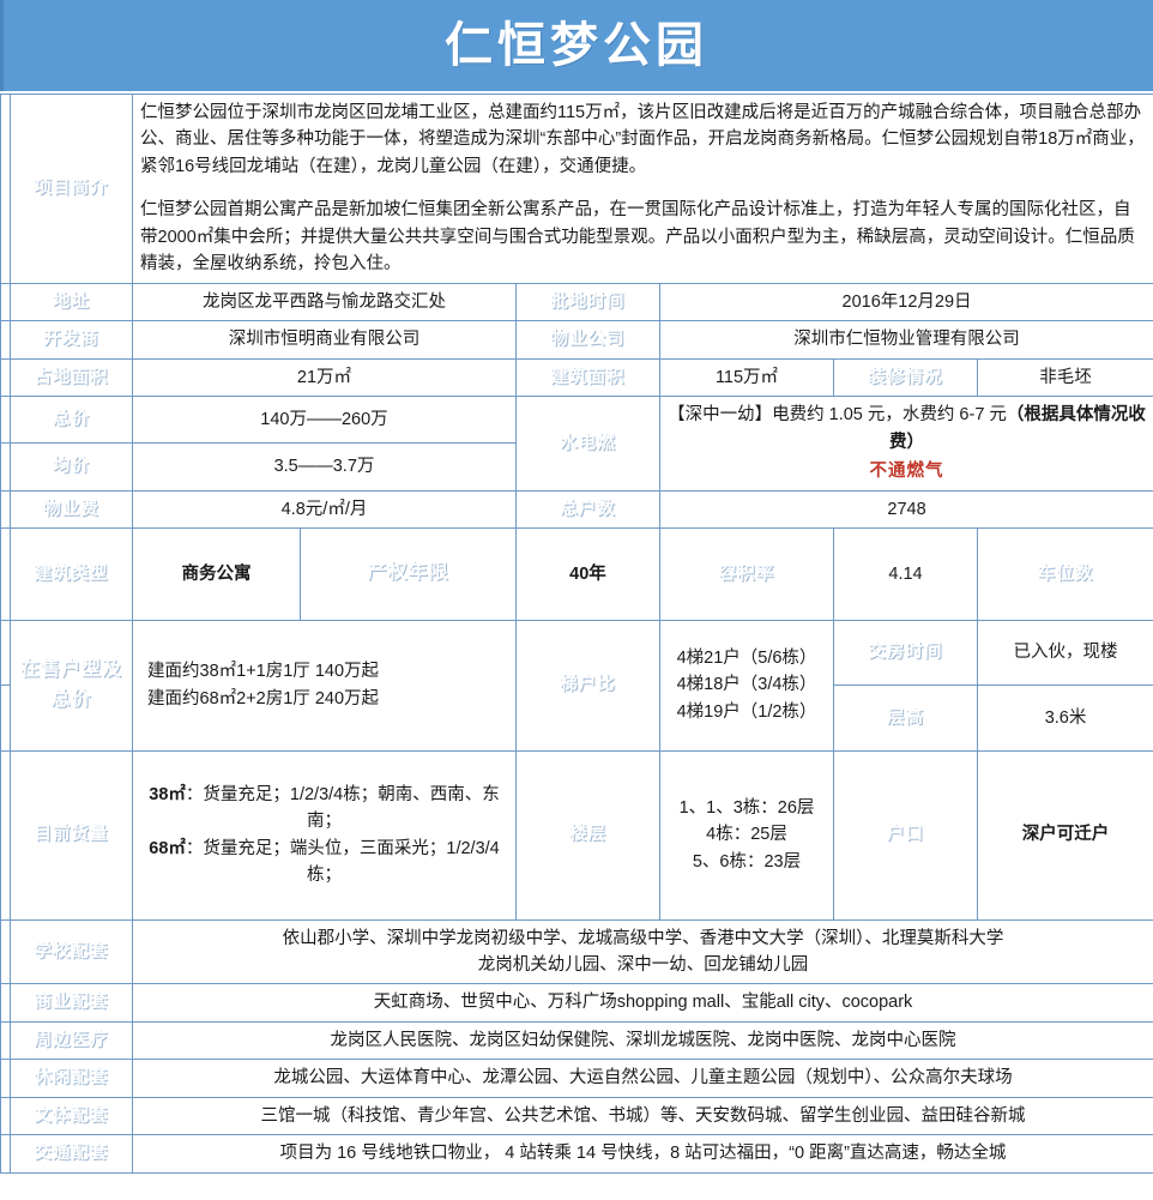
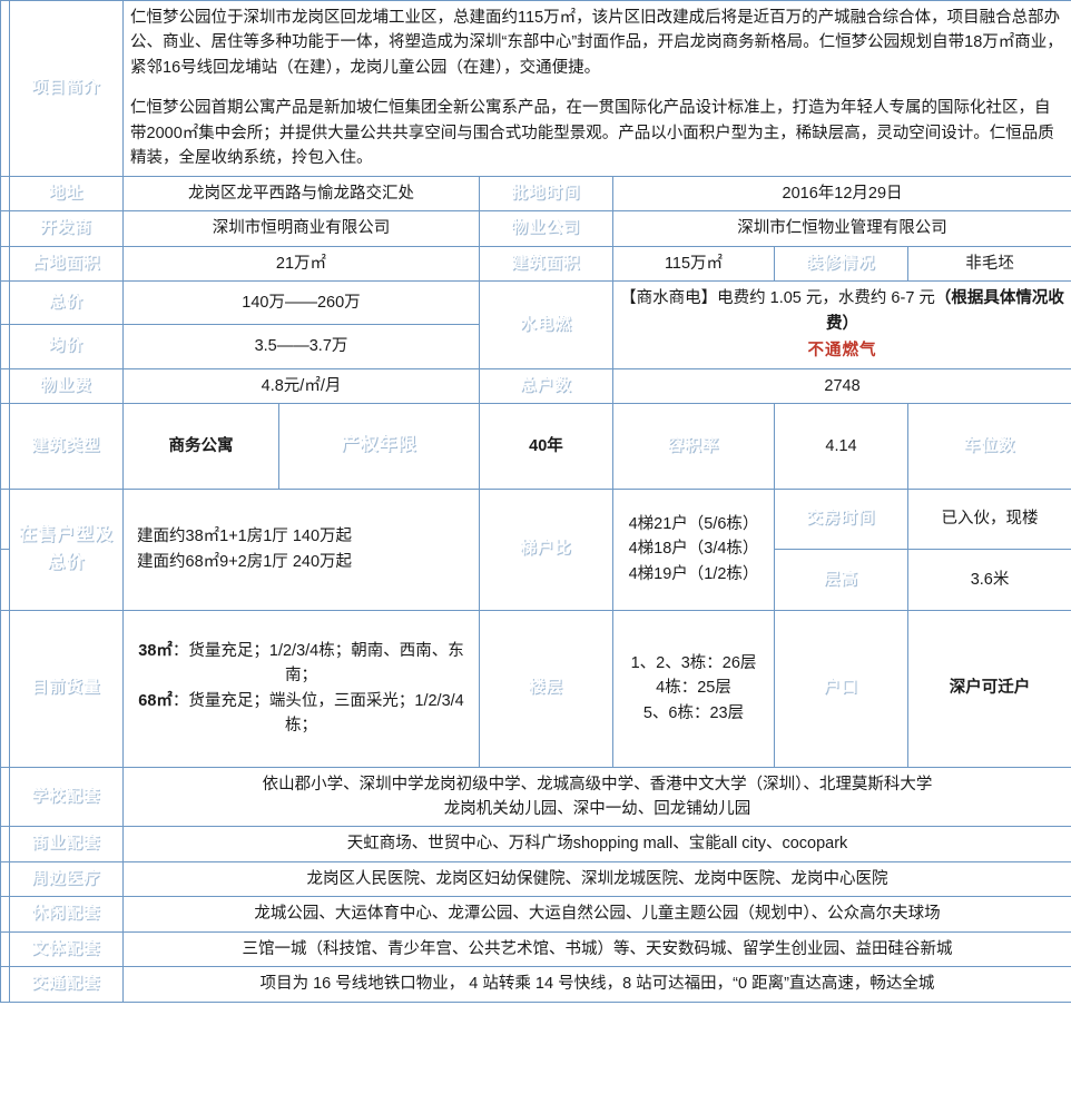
- 仁恒梦公园
  	项目简介	仁恒梦公园位于深圳市龙岗区回龙埔工业区，总建面约115万㎡，该片区旧改建成后将是近百万的产城融合综合体，项目融合总部办公、商业、居住等多种功能于一体，将塑造成为深圳“东部中心”封面作品，开启龙岗商务新格局。仁恒梦公园规划自带18万㎡商业，紧邻16号线回龙埔站（在建），龙岗儿童公园（在建），交通便捷。 仁恒梦公园首期公寓产品是新加坡仁恒集团全新公寓系产品，在一贯国际化产品设计标准上，打造为年轻人专属的国际化社区，自带2000㎡集中会所；并提供大量公共共享空间与围合式功能型景观。产品以小面积户型为主，稀缺层高，灵动空间设计。仁恒品质精装，全屋收纳系统，拎包入住。
  	地址	龙岗区龙平西路与愉龙路交汇处	批地时间	2016年12月29日
  	开发商	深圳市恒明商业有限公司	物业公司	深圳市仁恒物业管理有限公司
  	占地面积	21万㎡	建筑面积	115万㎡	装修情况	非毛坯
- 	总价	140万——260万	水电燃	【深中一幼】电费约 1.05 元，水费约 6-7 元（根据具体情况收费） 不通燃气
+ 	总价	140万——260万	水电燃	【商水商电】电费约 1.05 元，水费约 6-7 元（根据具体情况收费） 不通燃气
  	均价	3.5——3.7万
  	物业费	4.8元/㎡/月	总户数	2748
  	建筑类型	商务公寓	产权年限	40年	容积率	4.14	车位数
- 	在售户型及总价	建面约38㎡1+1房1厅 140万起 建面约68㎡2+2房1厅 240万起	梯户比	4梯21户（5/6栋） 4梯18户（3/4栋） 4梯19户（1/2栋）	交房时间	已入伙，现楼
+ 	在售户型及总价	建面约38㎡1+1房1厅 140万起 建面约68㎡9+2房1厅 240万起	梯户比	4梯21户（5/6栋） 4梯18户（3/4栋） 4梯19户（1/2栋）	交房时间	已入伙，现楼
  	层高	3.6米
- 	目前货量	38㎡：货量充足；1/2/3/4栋；朝南、西南、东南； 68㎡：货量充足；端头位，三面采光；1/2/3/4栋；	楼层	1、1、3栋：26层 4栋：25层 5、6栋：23层	户口	深户可迁户
+ 	目前货量	38㎡：货量充足；1/2/3/4栋；朝南、西南、东南； 68㎡：货量充足；端头位，三面采光；1/2/3/4栋；	楼层	1、2、3栋：26层 4栋：25层 5、6栋：23层	户口	深户可迁户
  	学校配套	依山郡小学、深圳中学龙岗初级中学、龙城高级中学、香港中文大学（深圳）、北理莫斯科大学 龙岗机关幼儿园、深中一幼、回龙铺幼儿园
  	商业配套	天虹商场、世贸中心、万科广场shopping mall、宝能all city、cocopark
  	周边医疗	龙岗区人民医院、龙岗区妇幼保健院、深圳龙城医院、龙岗中医院、龙岗中心医院
  	休闲配套	龙城公园、大运体育中心、龙潭公园、大运自然公园、儿童主题公园（规划中）、公众高尔夫球场
  	文体配套	三馆一城（科技馆、青少年宫、公共艺术馆、书城）等、天安数码城、留学生创业园、益田硅谷新城
  	交通配套	项目为 16 号线地铁口物业， 4 站转乘 14 号快线，8 站可达福田，“0 距离”直达高速，畅达全城
